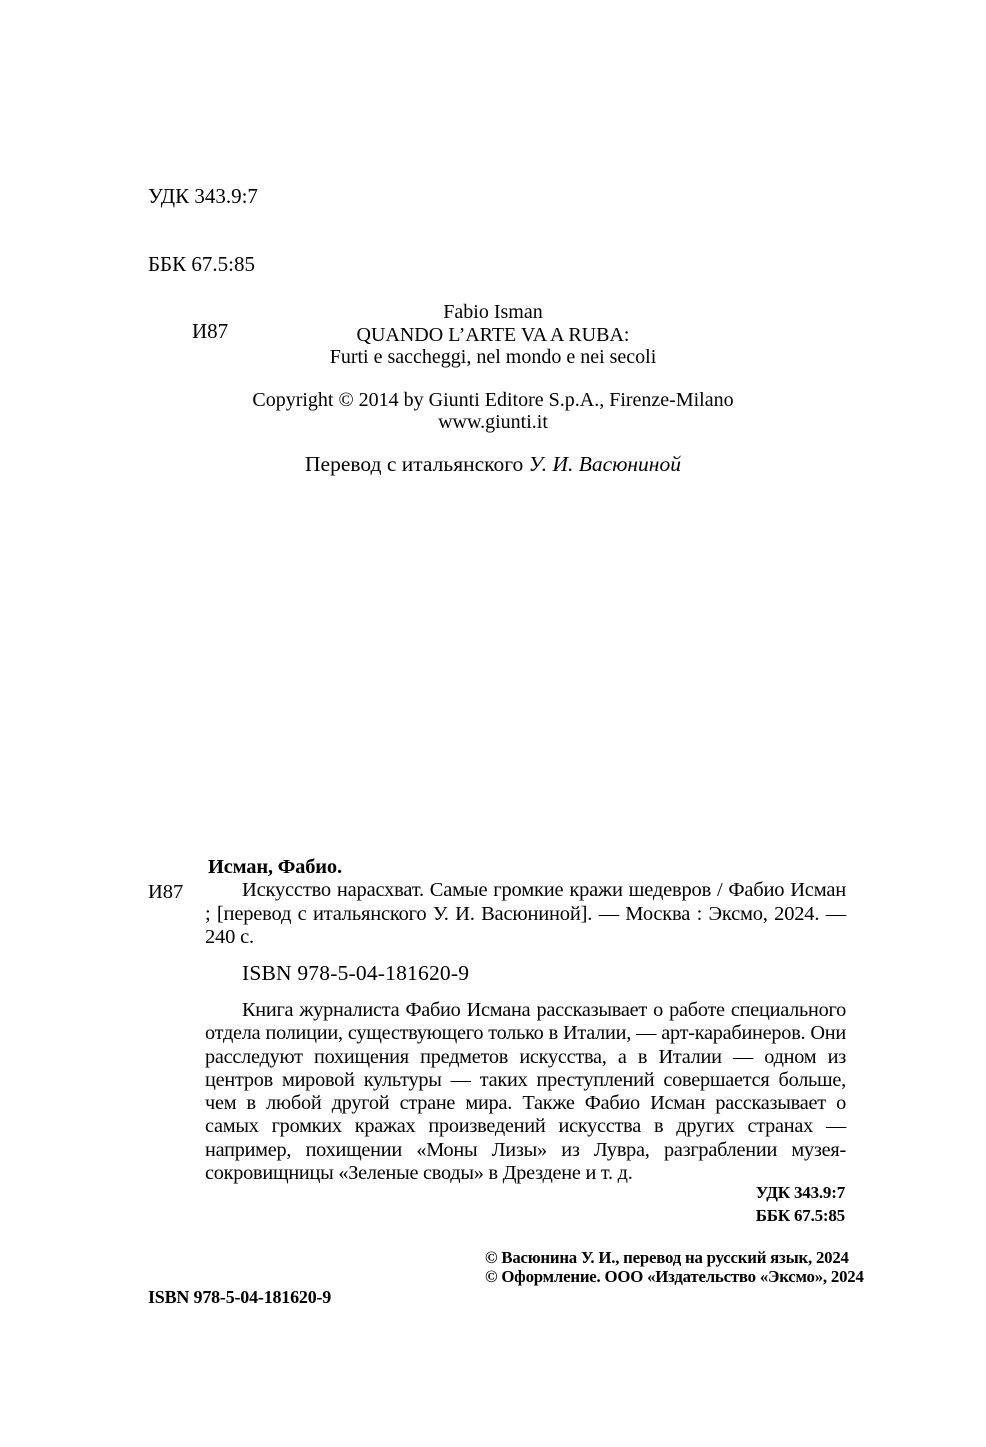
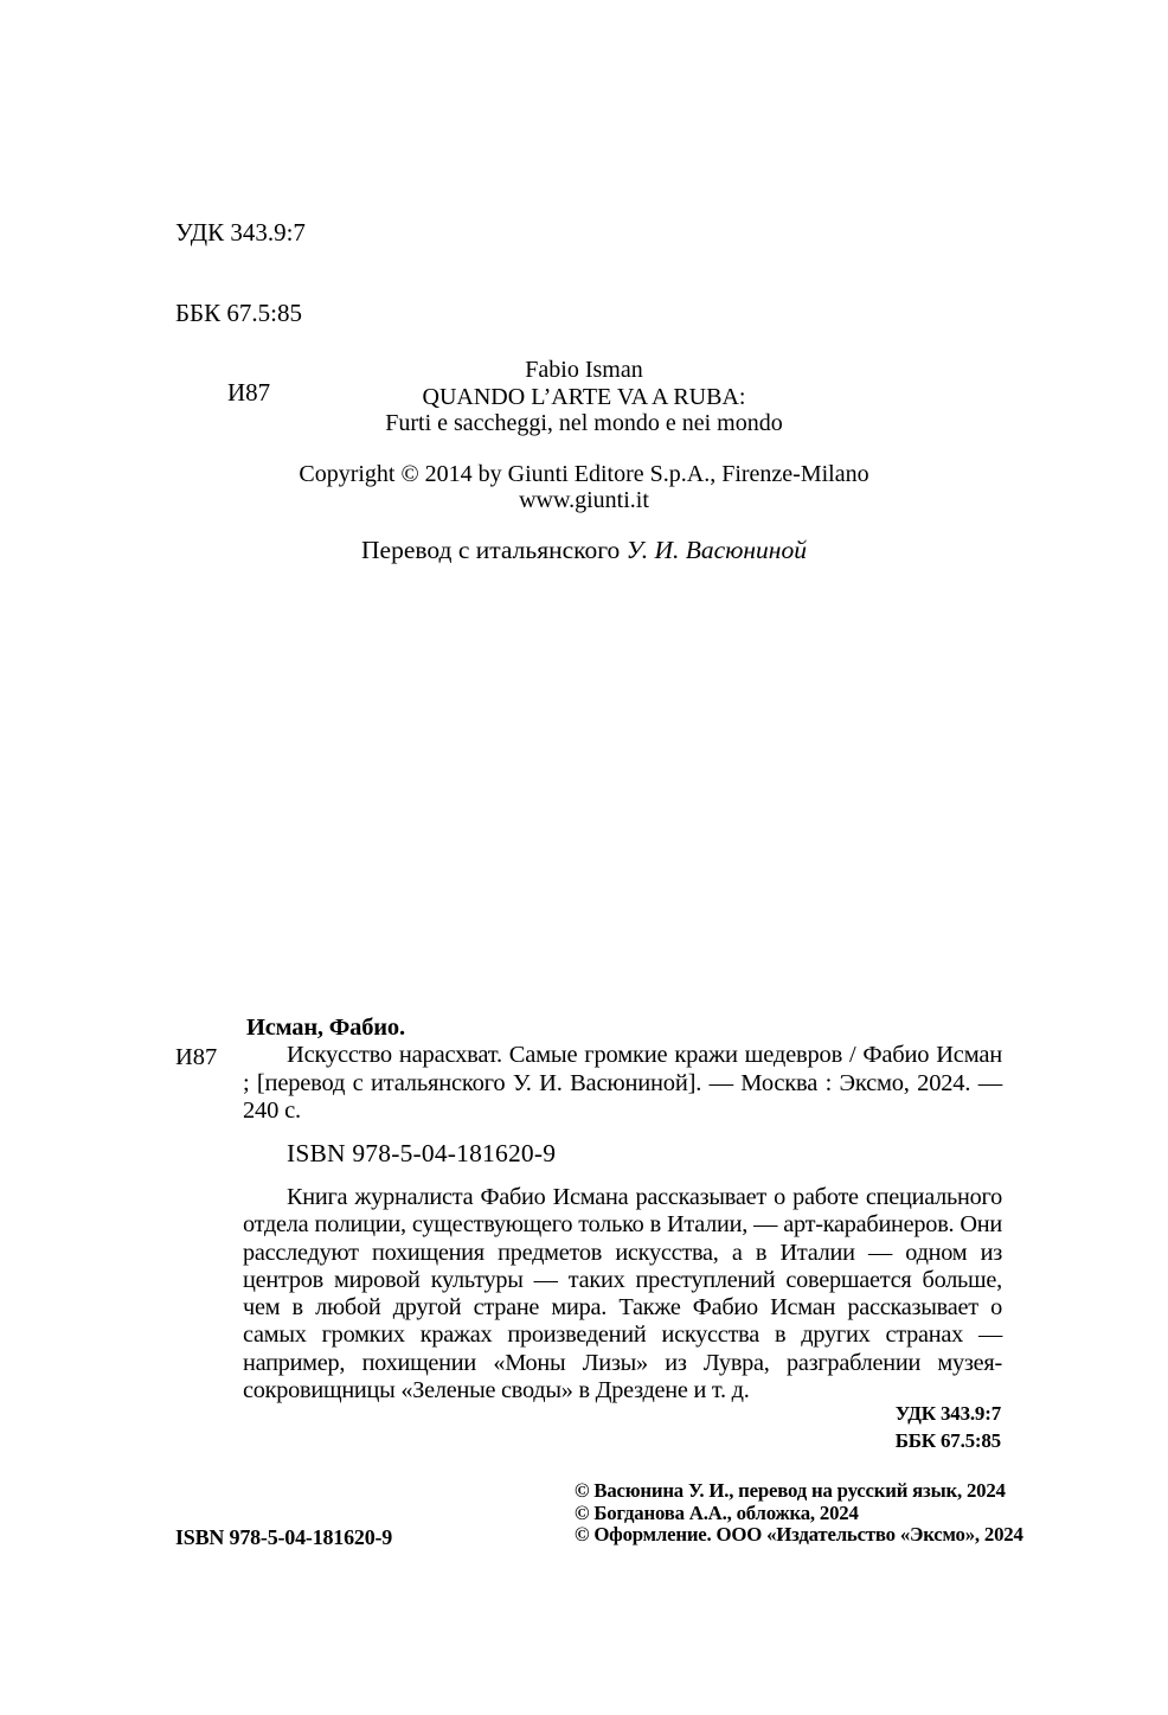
  УДК 343.9:7
  ББК 67.5:85
  И87
  Fabio Isman
  QUANDO L’ARTE VA A RUBA:
- Furti e saccheggi, nel mondo e nei secoli
+ Furti e saccheggi, nel mondo e nei mondo
  Copyright © 2014 by Giunti Editore S.p.A., Firenze-Milano
  www.giunti.it
  Перевод с итальянского У. И. Васюниной
  И87
  Исман, Фабио.
  Искусство нарасхват. Самые громкие кражи шедевров / Фабио Исман ; [перевод с итальянского У. И. Васюниной]. — Москва : Эксмо, 2024. — 240 с.
  ISBN 978-5-04-181620-9
  Книга журналиста Фабио Исмана рассказывает о работе специального отдела полиции, существующего только в Италии, — арт-карабинеров. Они расследуют похищения предметов искусства, а в Италии — одном из центров мировой культуры — таких преступлений совершается больше, чем в любой другой стране мира. Также Фабио Исман рассказывает о самых громких кражах произведений искусства в других странах — например, похищении «Моны Лизы» из Лувра, разграблении музея-сокровищницы «Зеленые своды» в Дрездене и т. д.
  УДК 343.9:7
  ББК 67.5:85
  © Васюнина У. И., перевод на русский язык, 2024
+ © Богданова А.А., обложка, 2024
  © Оформление. ООО «Издательство «Эксмо», 2024
  ISBN 978-5-04-181620-9
